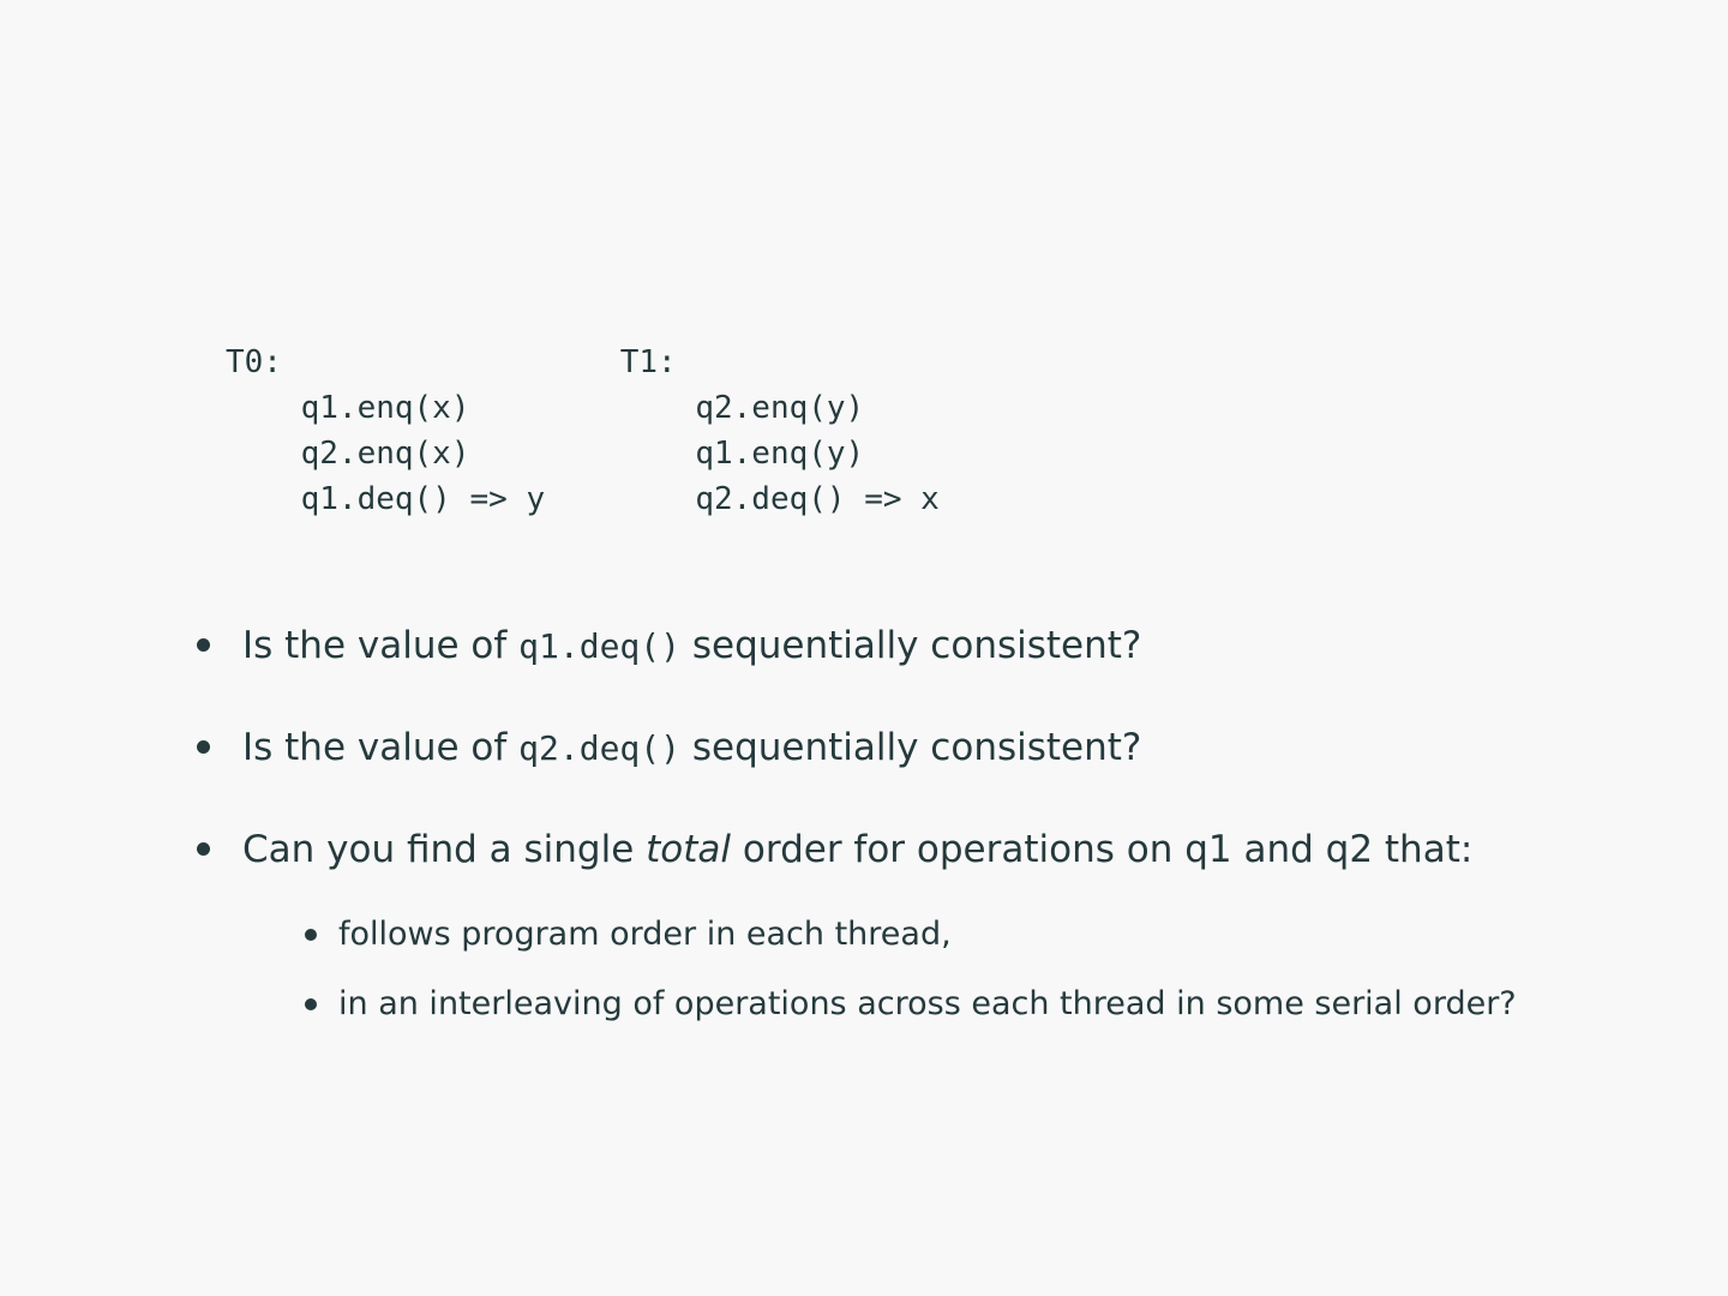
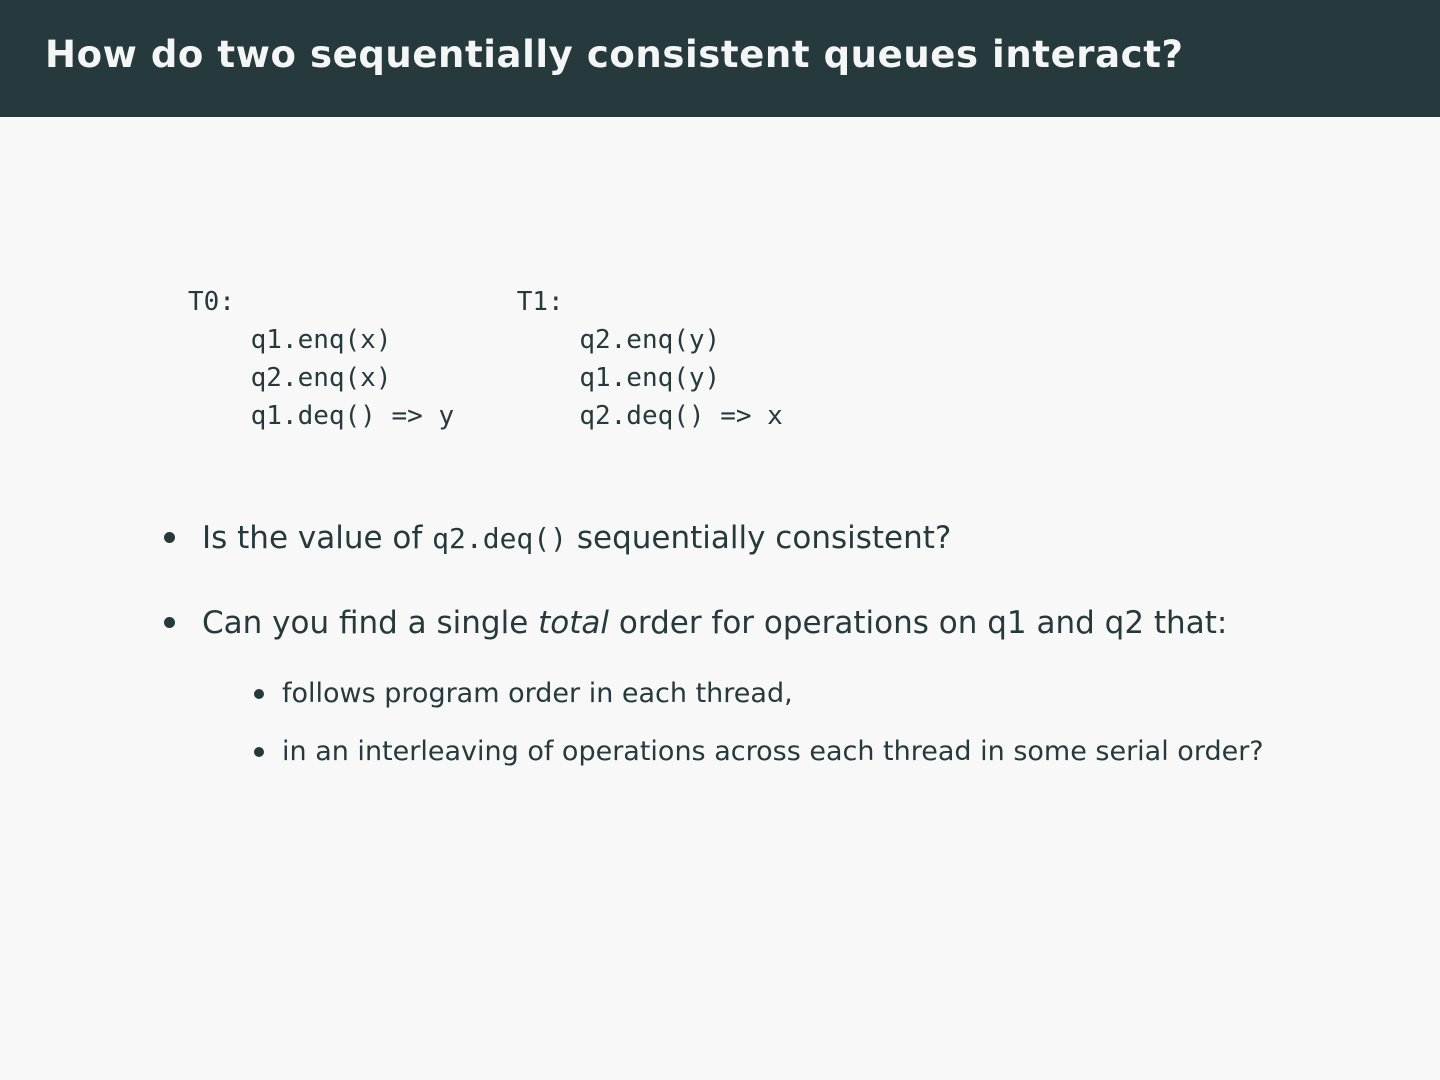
+ How do two sequentially consistent queues interact?
  T0: T1:
  q1.enq(x) q2.enq(y)
  q2.enq(x) q1.enq(y)
  q1.deq() => y q2.deq() => x
- Is the value of q1.deq() sequentially consistent?
  Is the value of q2.deq() sequentially consistent?
  Can you find a single total order for operations on q1 and q2 that:
  follows program order in each thread,
  in an interleaving of operations across each thread in some serial order?
